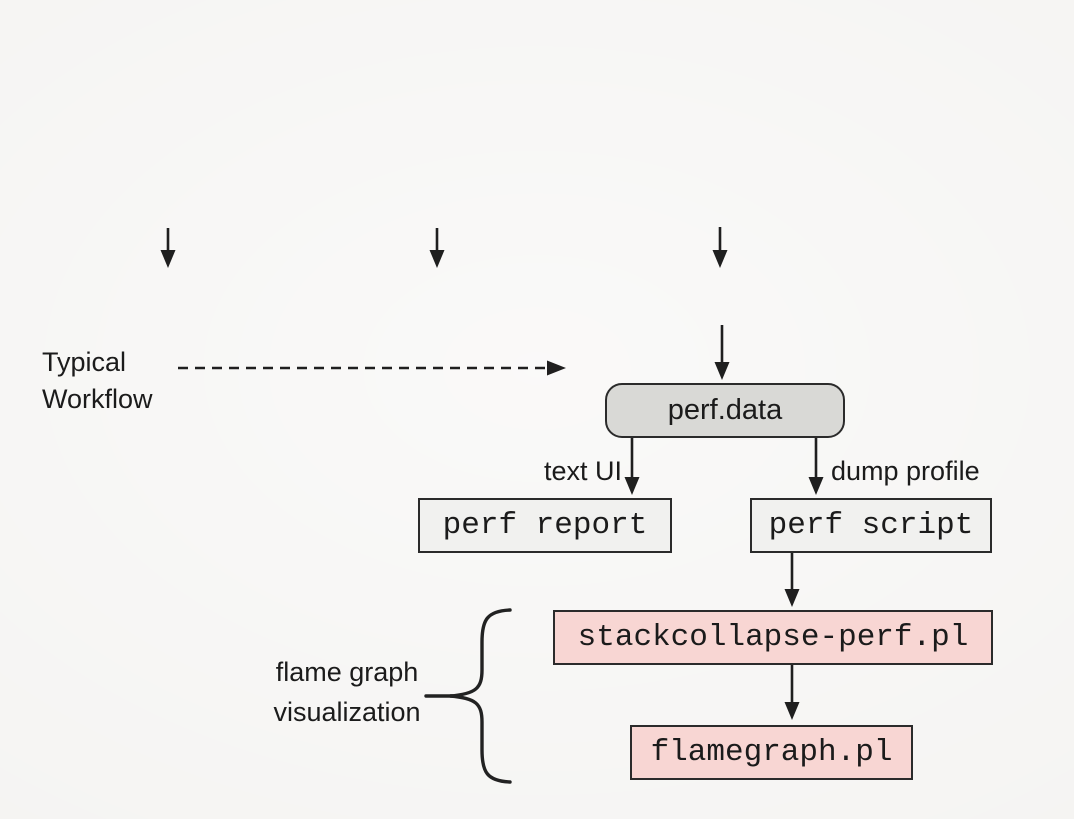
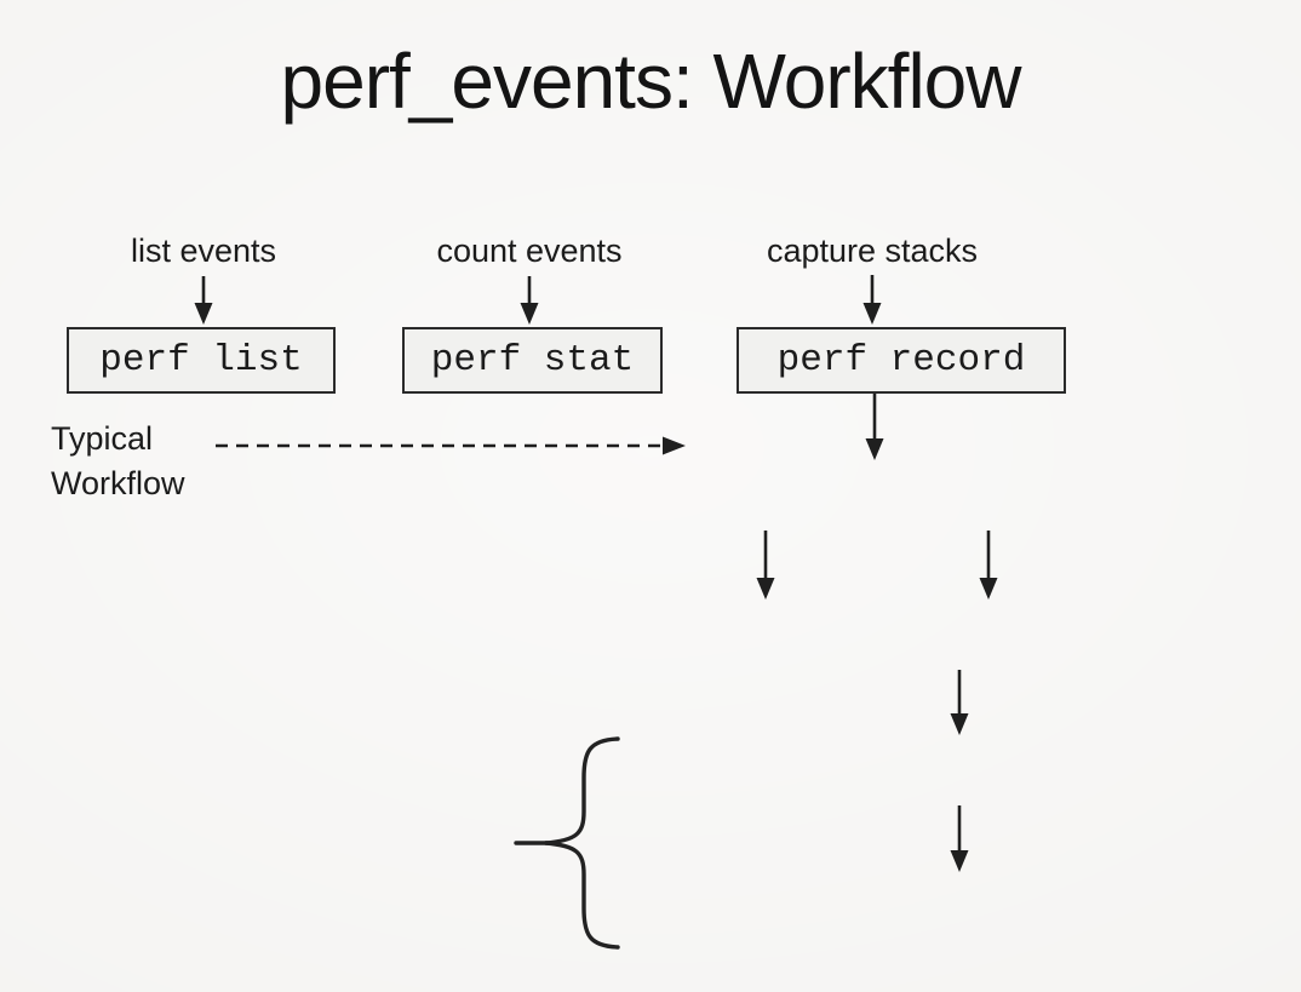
+ perf_events: Workflow
+ list events
+ count events
+ capture stacks
+ perf list
+ perf stat
+ perf record
  Typical
  Workflow
- perf.data
- text UI
- dump profile
- perf report
- perf script
- flame graph
- visualization
- stackcollapse-perf.pl
- flamegraph.pl
